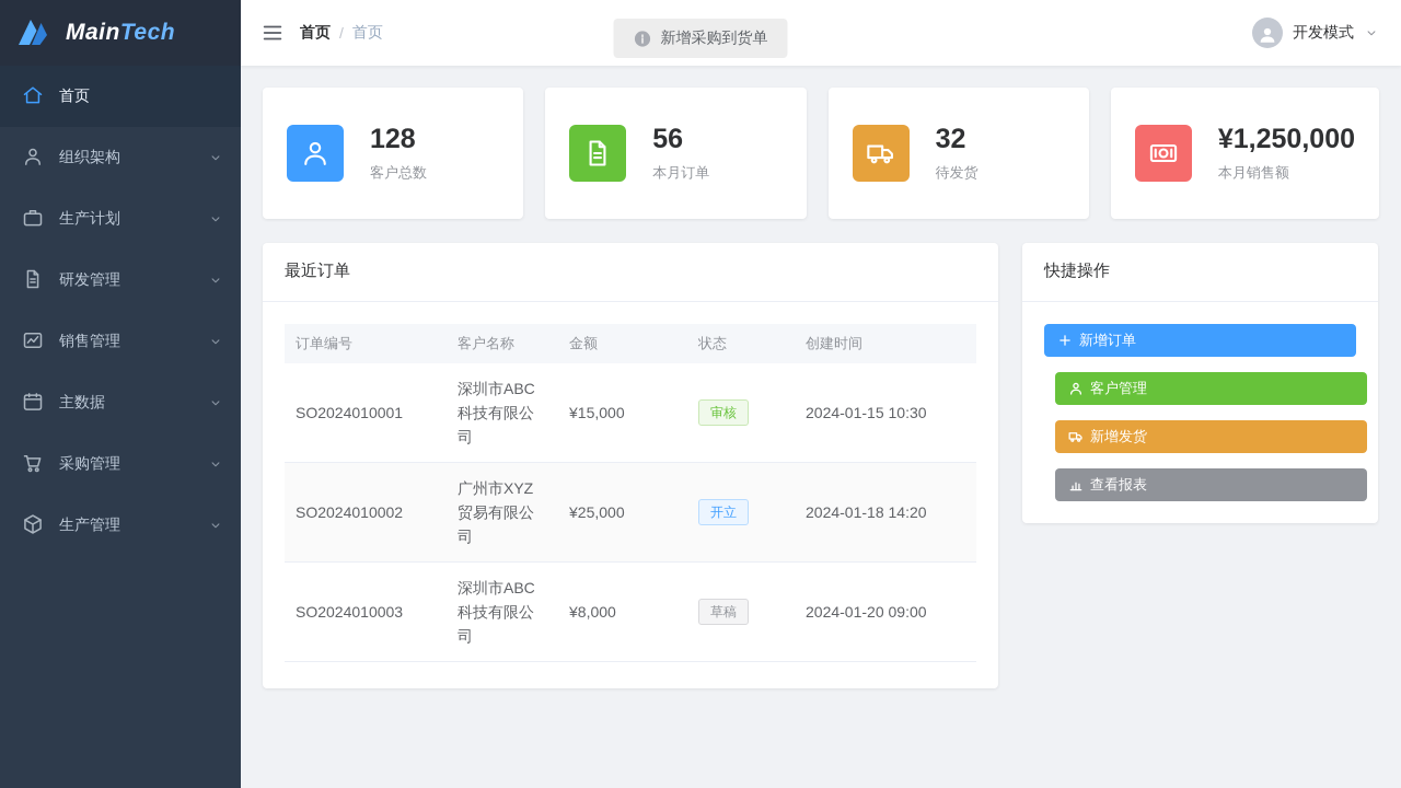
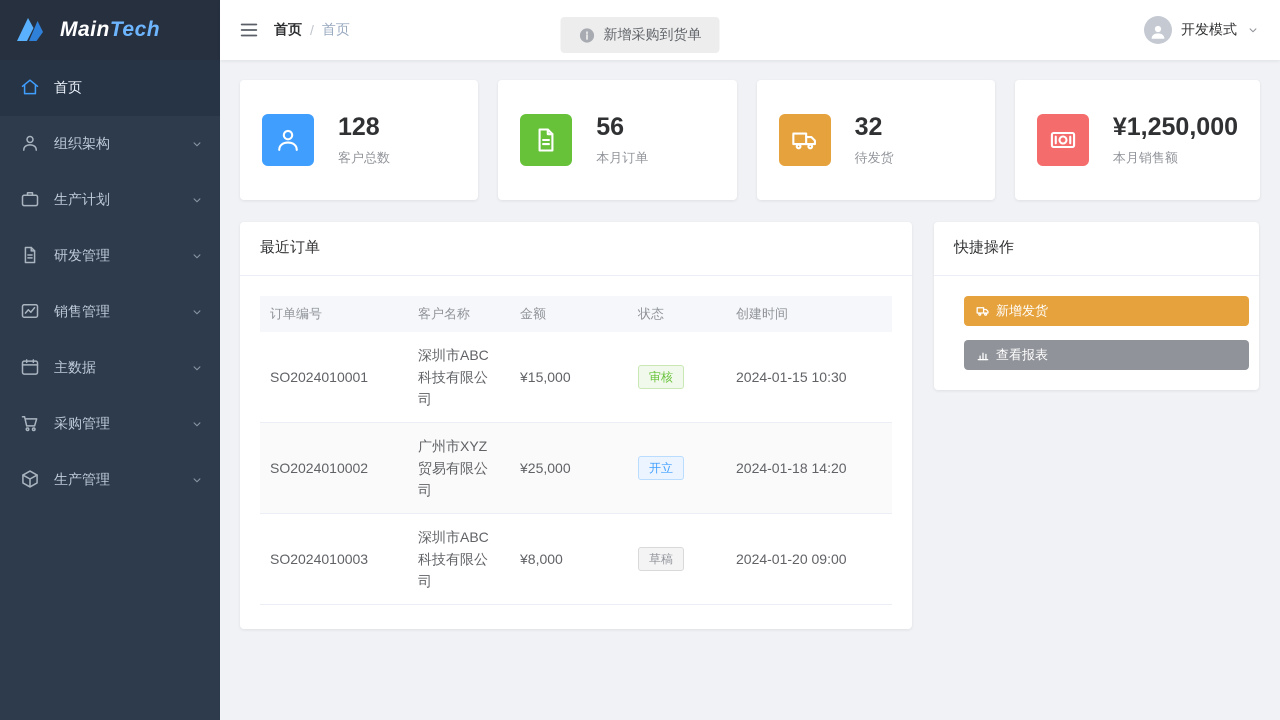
  MainTech
  首页
  组织架构
  生产计划
  研发管理
  销售管理
  主数据
  采购管理
  生产管理
  首页
  /
  首页
  新增采购到货单
  开发模式
  128
  客户总数
  56
  本月订单
  32
  待发货
  ¥1,250,000
  本月销售额
  最近订单
  订单编号	客户名称	金额	状态	创建时间
  SO2024010001	深圳市ABC科技有限公司	¥15,000	审核	2024-01-15 10:30
  SO2024010002	广州市XYZ贸易有限公司	¥25,000	开立	2024-01-18 14:20
  SO2024010003	深圳市ABC科技有限公司	¥8,000	草稿	2024-01-20 09:00
  快捷操作
- 新增订单
- 客户管理
  新增发货
  查看报表
